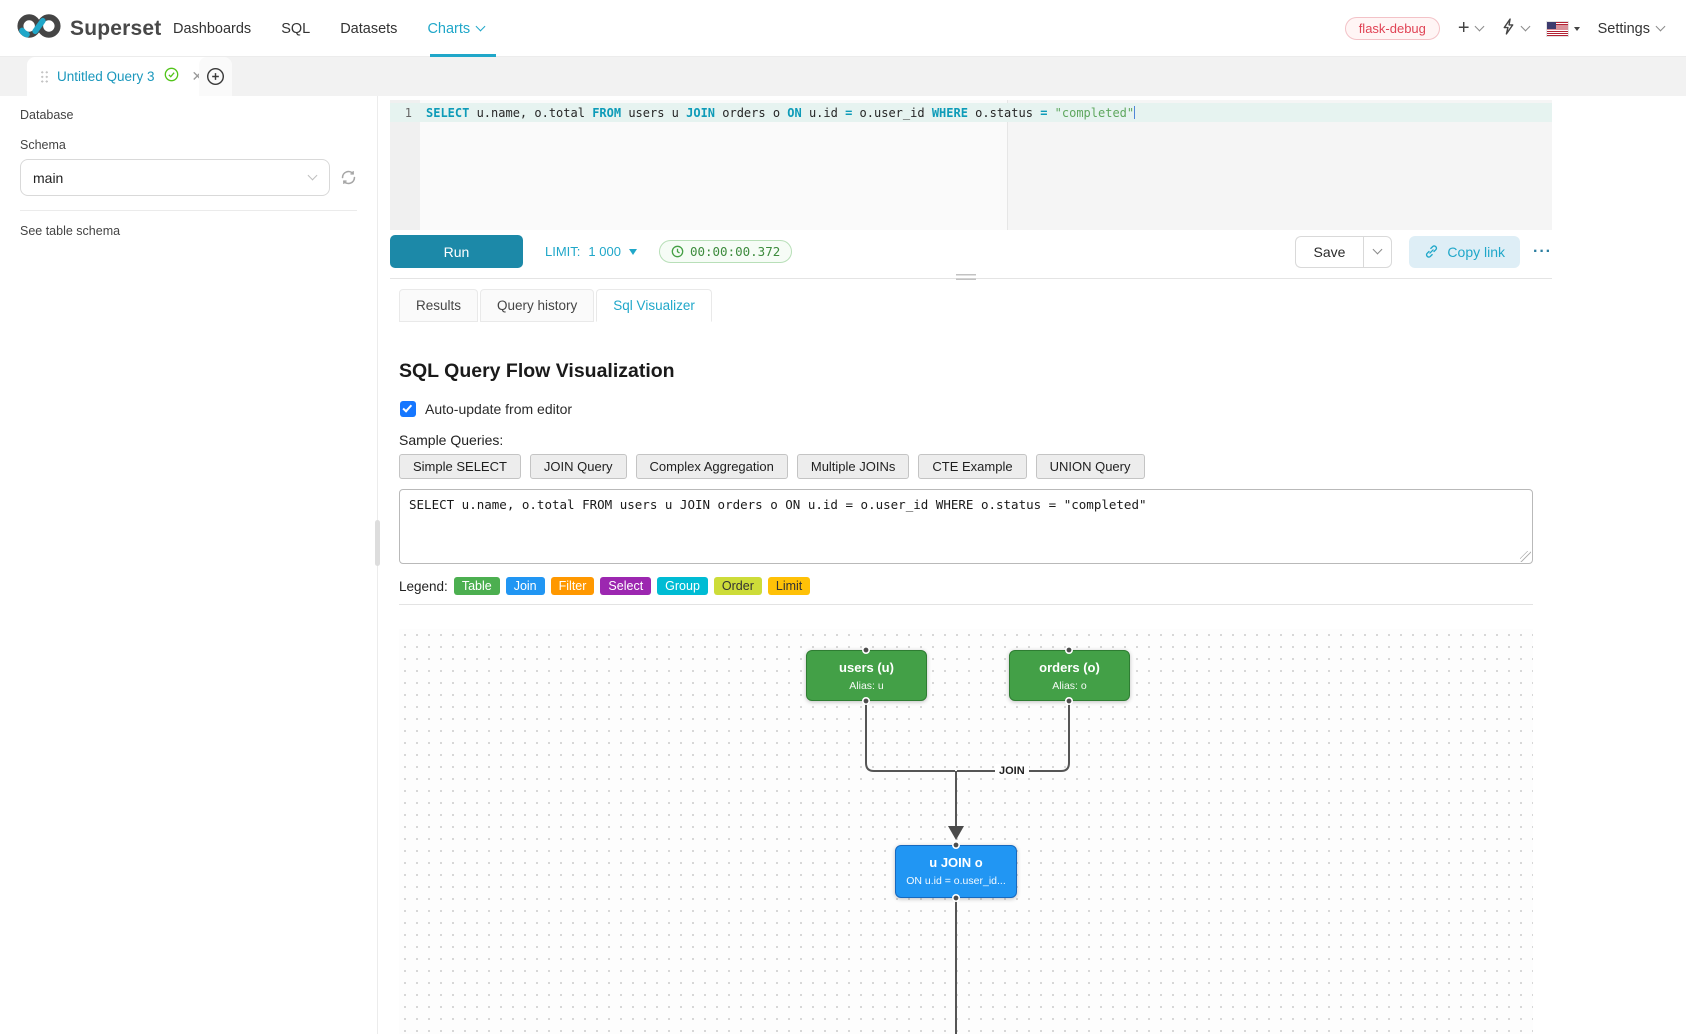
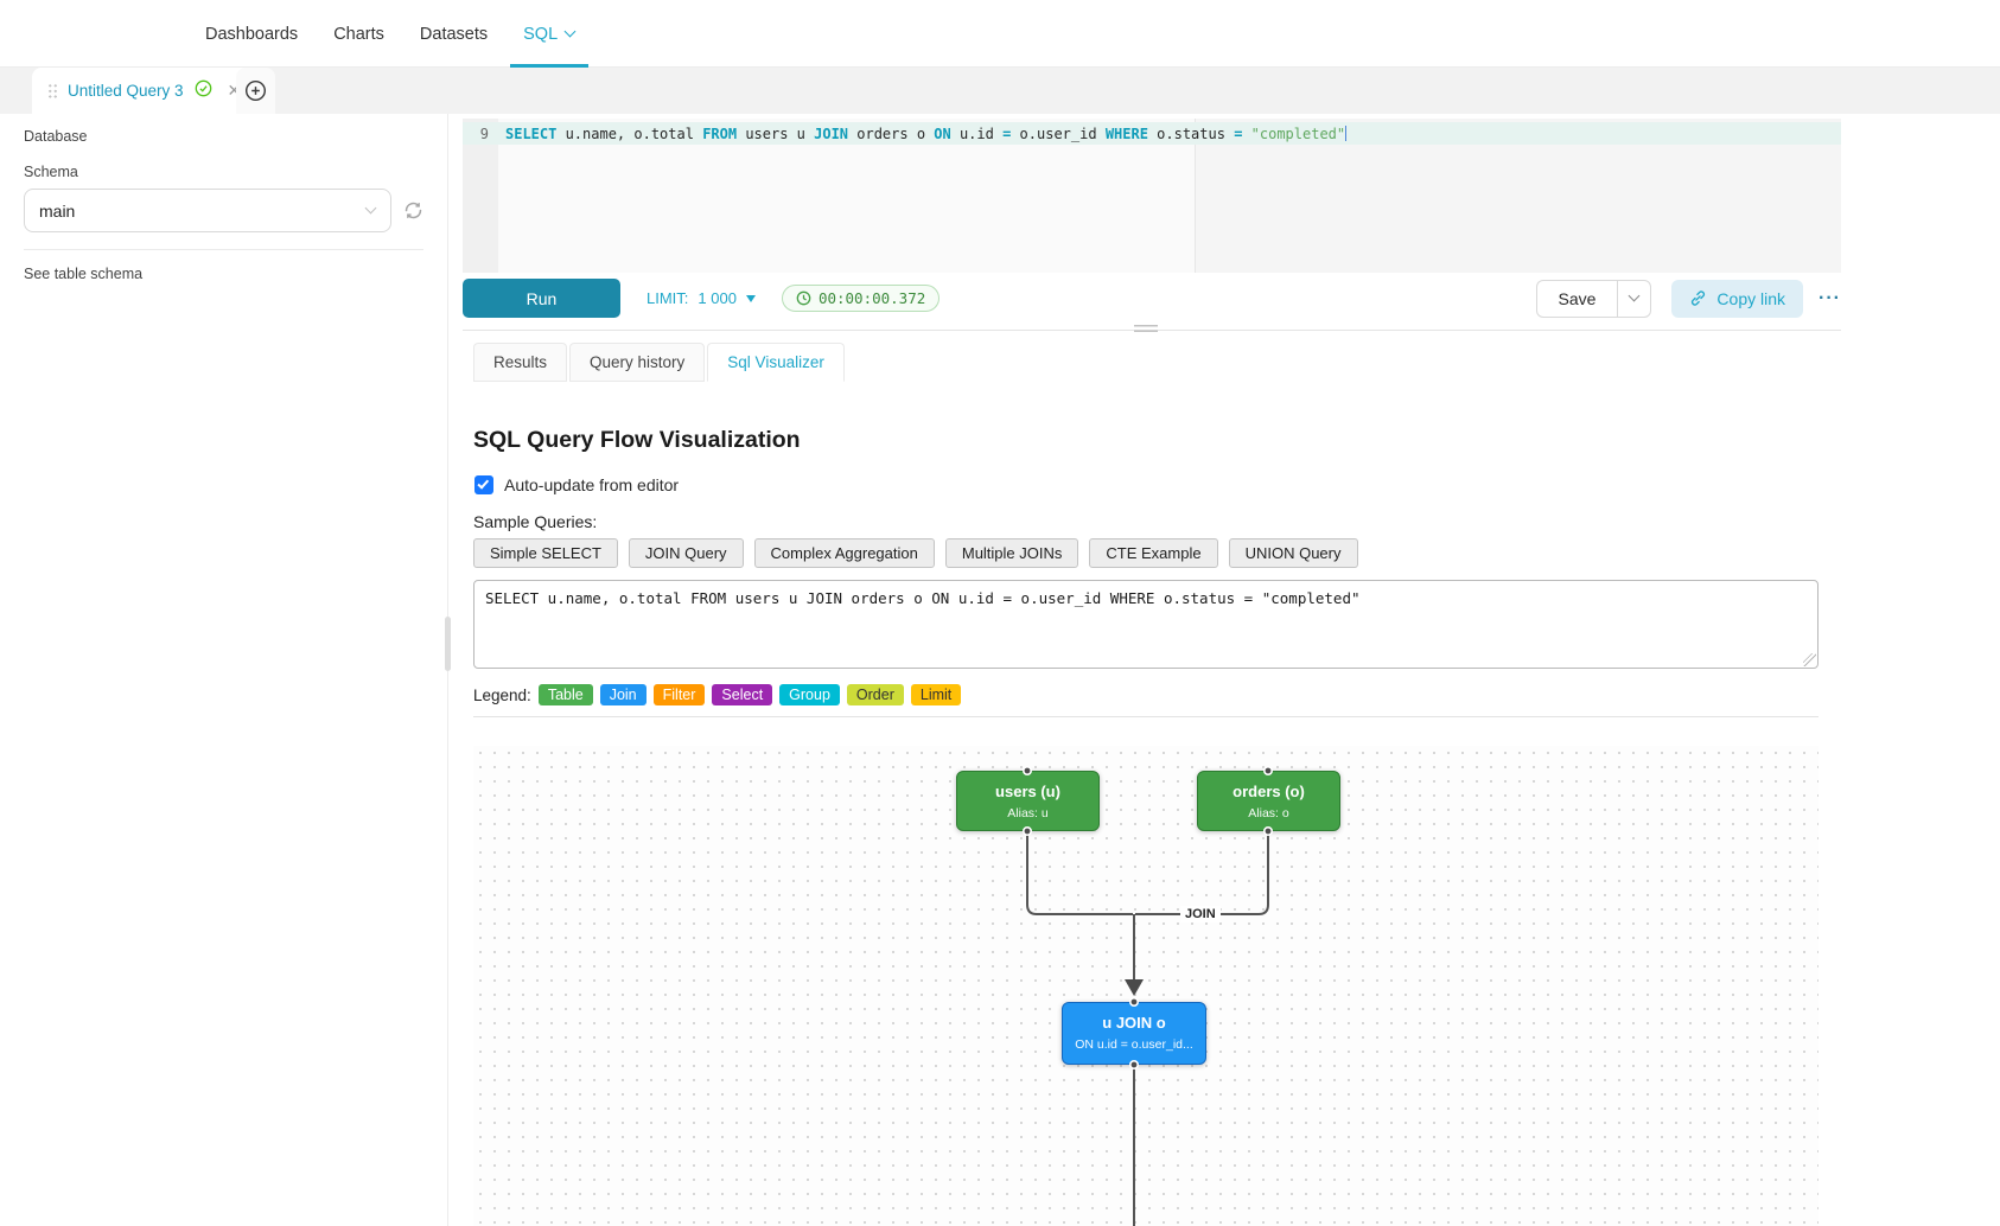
- Superset
  Dashboards
- SQL
+ Charts
  Datasets
- Charts
+ SQL
- flask-debug
- +
- Settings
  Untitled Query 3
  ✕
  Database
  Schema
  main
  See table schema
- 1
+ 9
  SELECT u.name, o.total FROM users u JOIN orders o ON u.id = o.user_id WHERE o.status = "completed"
  Run
  LIMIT:
  1 000
  00:00:00.372
  Save
  Copy link
  ···
  Results
  Query history
  Sql Visualizer
  SQL Query Flow Visualization
  Auto-update from editor
  Sample Queries:
  Simple SELECT
  JOIN Query
  Complex Aggregation
  Multiple JOINs
  CTE Example
  UNION Query
  SELECT u.name, o.total FROM users u JOIN orders o ON u.id = o.user_id WHERE o.status = "completed"
  Legend:
  Table
  Join
  Filter
  Select
  Group
  Order
  Limit
  JOIN
  users (u)
  Alias: u
  orders (o)
  Alias: o
  u JOIN o
  ON u.id = o.user_id...
